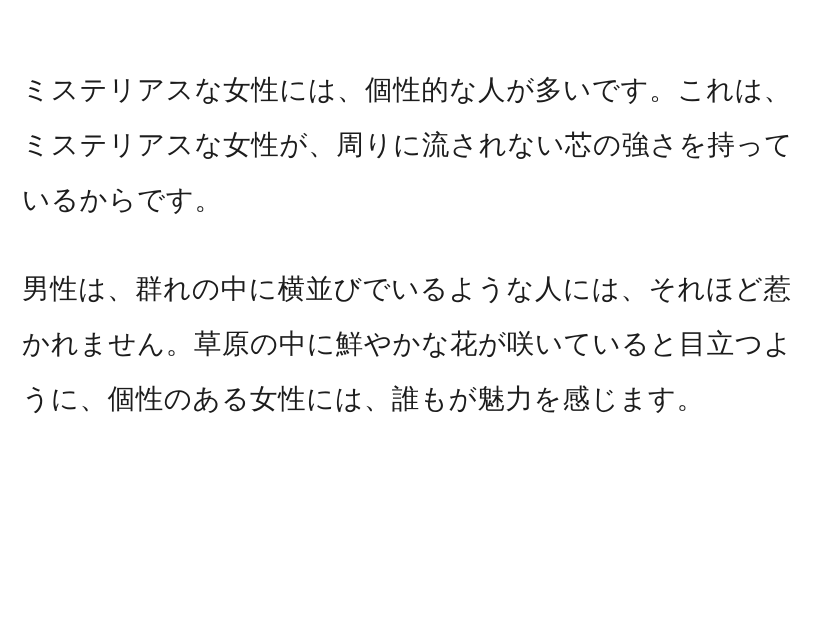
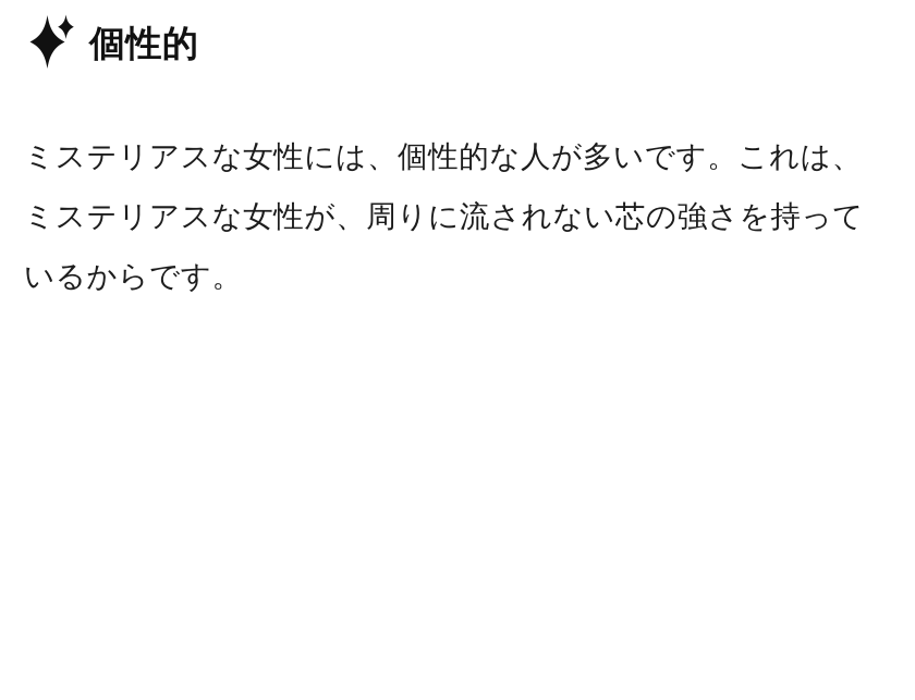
+ 個性的
  ミステリアスな女性には、個性的な人が多いです。これは、ミステリアスな女性が、周りに流されない芯の強さを持っているからです。
- 男性は、群れの中に横並びでいるような人には、それほど惹かれません。草原の中に鮮やかな花が咲いていると目立つように、個性のある女性には、誰もが魅力を感じます。
